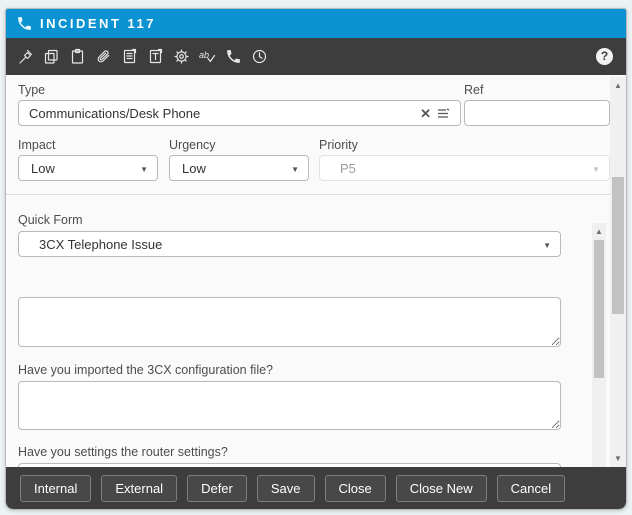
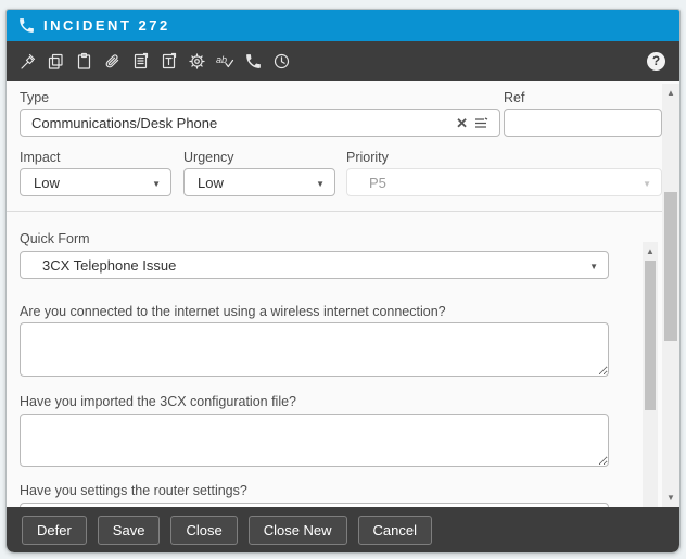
- INCIDENT 117
+ INCIDENT 272
  ab
  ?
  Type
  Communications/Desk Phone
  ✕
  Ref
  Impact
  Low
  ▼
  Urgency
  Low
  ▼
  Priority
  P5
  ▼
  Quick Form
  3CX Telephone Issue
  ▼
+ Are you connected to the internet using a wireless internet connection?
  Have you imported the 3CX configuration file?
  Have you settings the router settings?
  ▲
  ▲
  ▼
- Internal
- External
  Defer
  Save
  Close
  Close New
  Cancel
